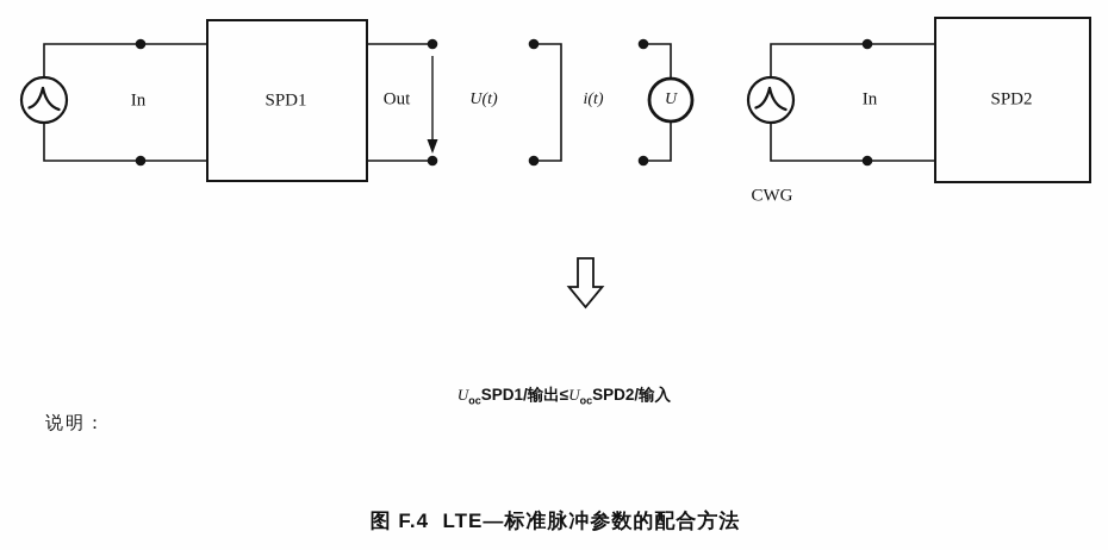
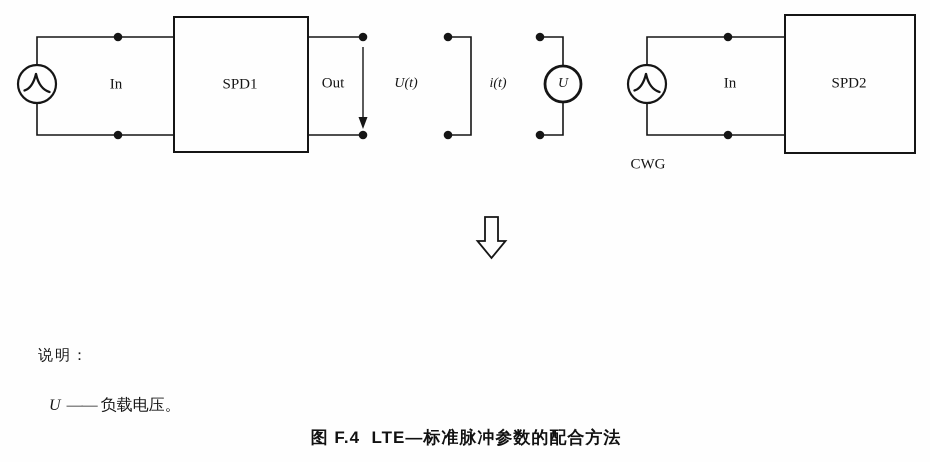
  In
  SPD1
  Out
  U(t)
  i(t)
  U
  In
  SPD2
  CWG
- UocSPD1/输出≤UocSPD2/输入
  说明：
+ U —— 负载电压。
  图 F.4 LTE—标准脉冲参数的配合方法
